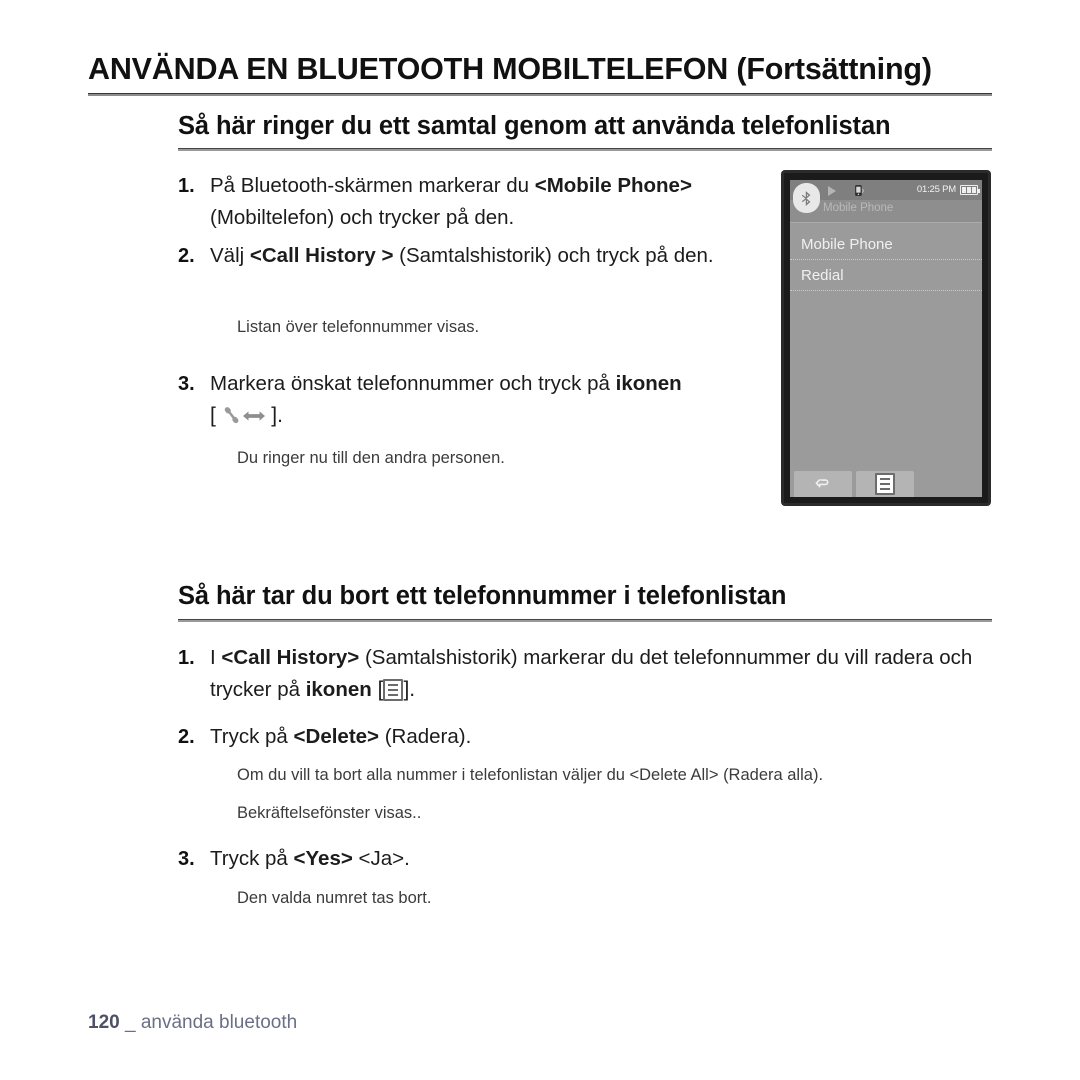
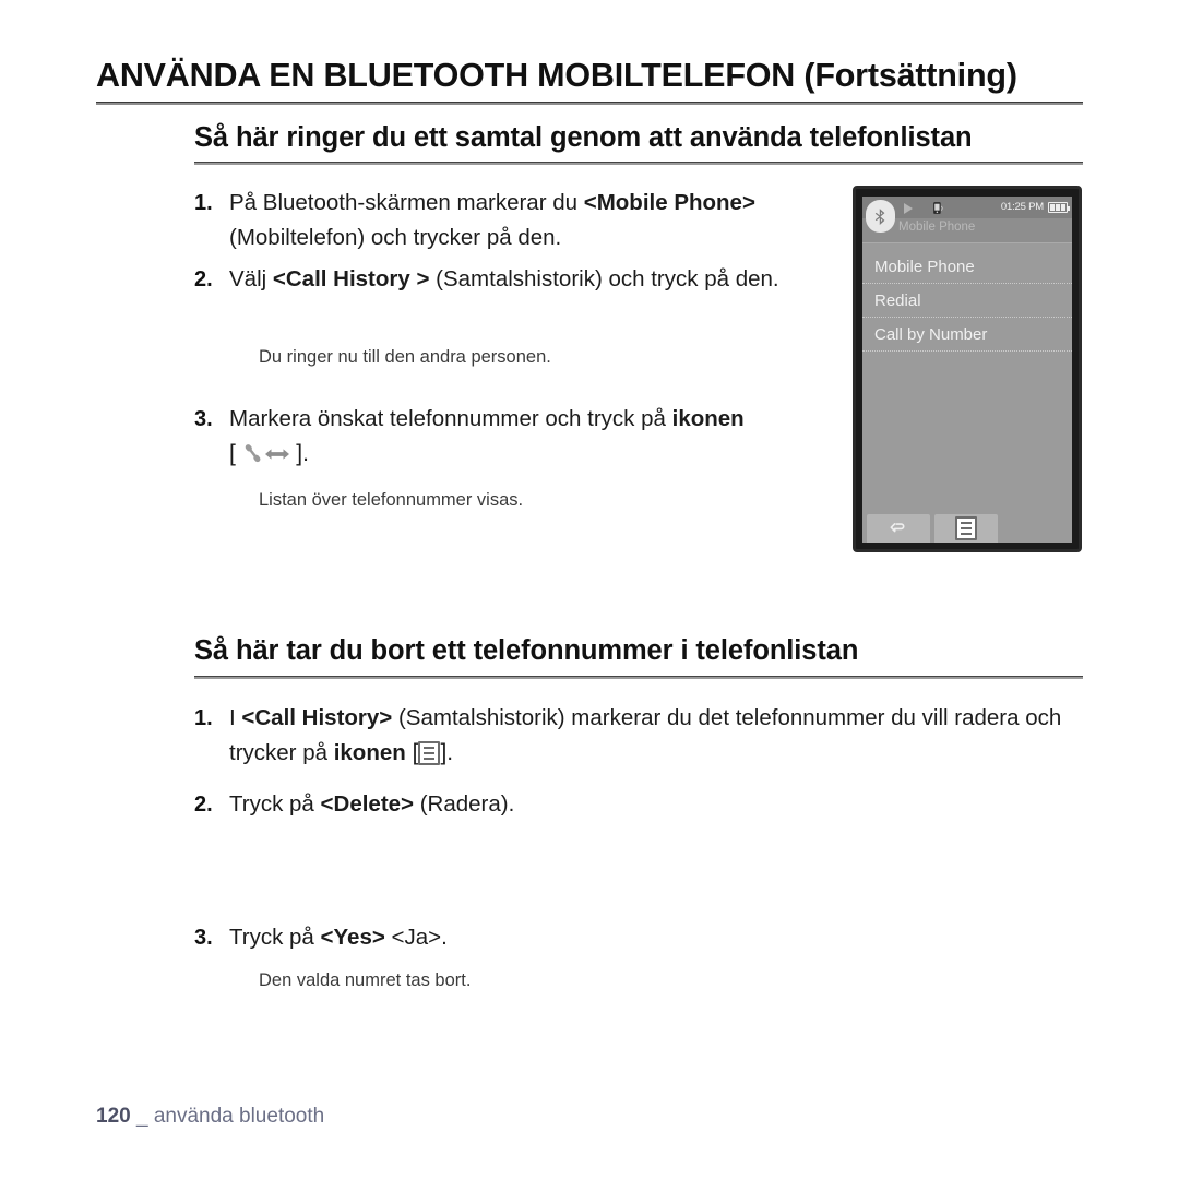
  ANVÄNDA EN BLUETOOTH MOBILTELEFON (Fortsättning)
  Så här ringer du ett samtal genom att använda telefonlistan
  1.
  På Bluetooth-skärmen markerar du <Mobile Phone> (Mobiltelefon) och trycker på den.
  2.
  Välj <Call History > (Samtalshistorik) och tryck på den.
- Listan över telefonnummer visas.
+ Du ringer nu till den andra personen.
  3.
  Markera önskat telefonnummer och tryck på ikonen
  [ ].
- Du ringer nu till den andra personen.
+ Listan över telefonnummer visas.
  01:25 PM
  Mobile Phone
  Mobile Phone
  Redial
+ Call by Number
  Så här tar du bort ett telefonnummer i telefonlistan
  1.
  I <Call History> (Samtalshistorik) markerar du det telefonnummer du vill radera och trycker på ikonen [ ].
  2.
  Tryck på <Delete> (Radera).
- Om du vill ta bort alla nummer i telefonlistan väljer du <Delete All> (Radera alla).
- Bekräftelsefönster visas..
  3.
  Tryck på <Yes> <Ja>.
  Den valda numret tas bort.
  120 _ använda bluetooth
